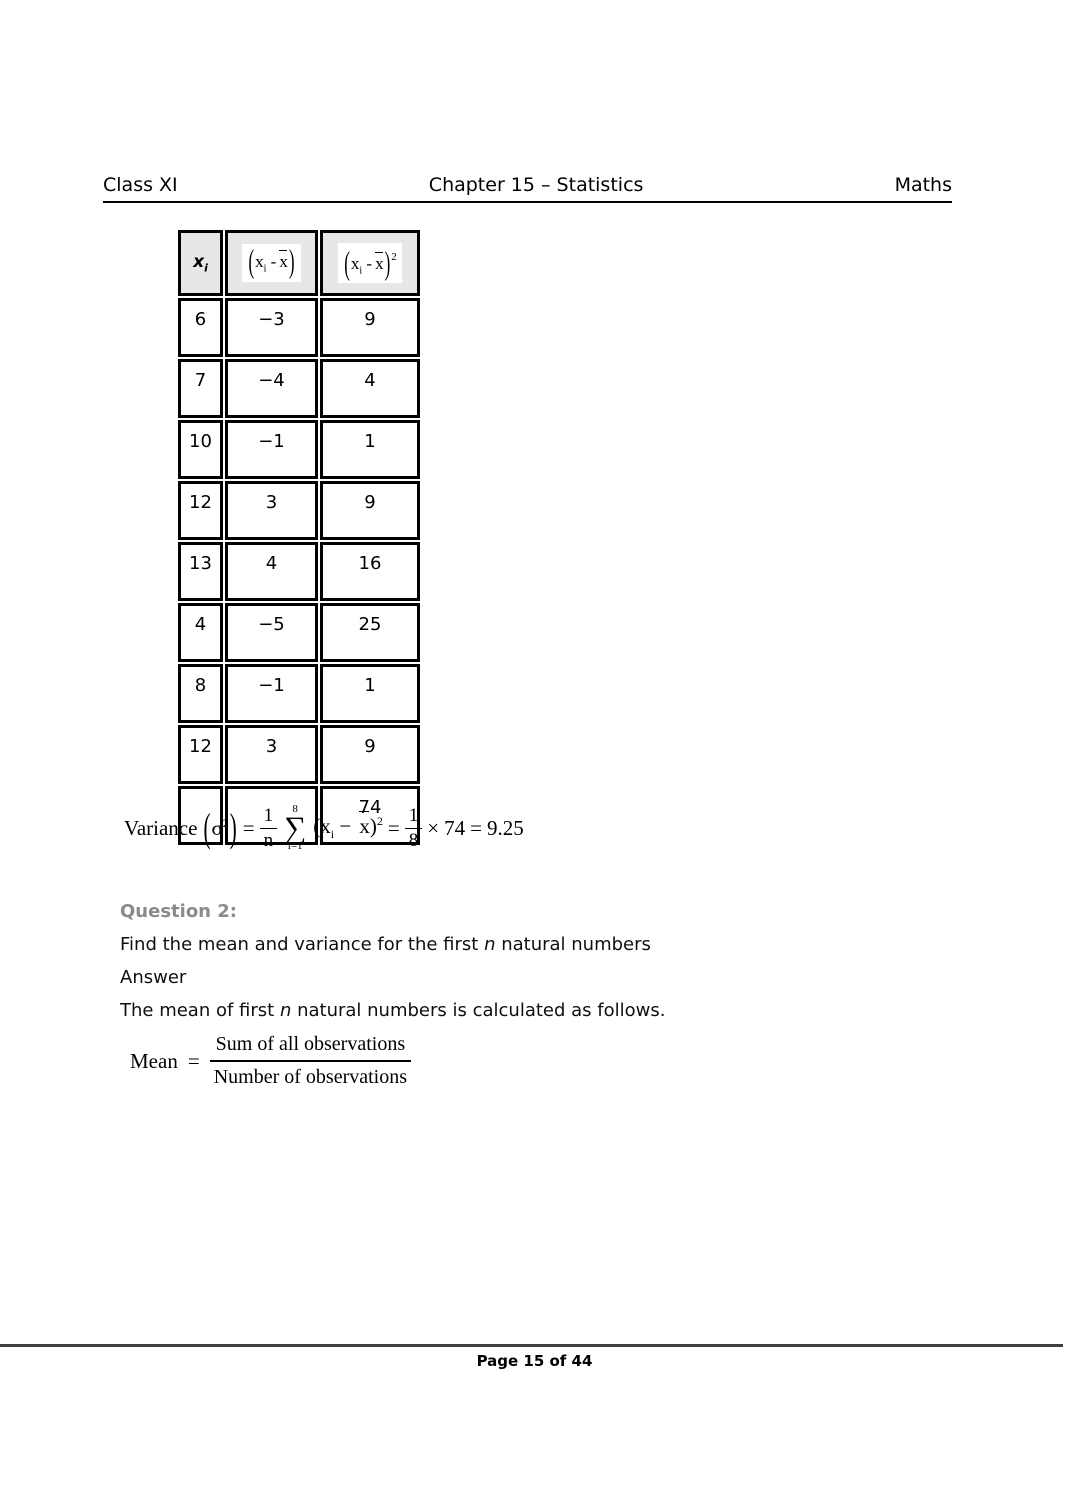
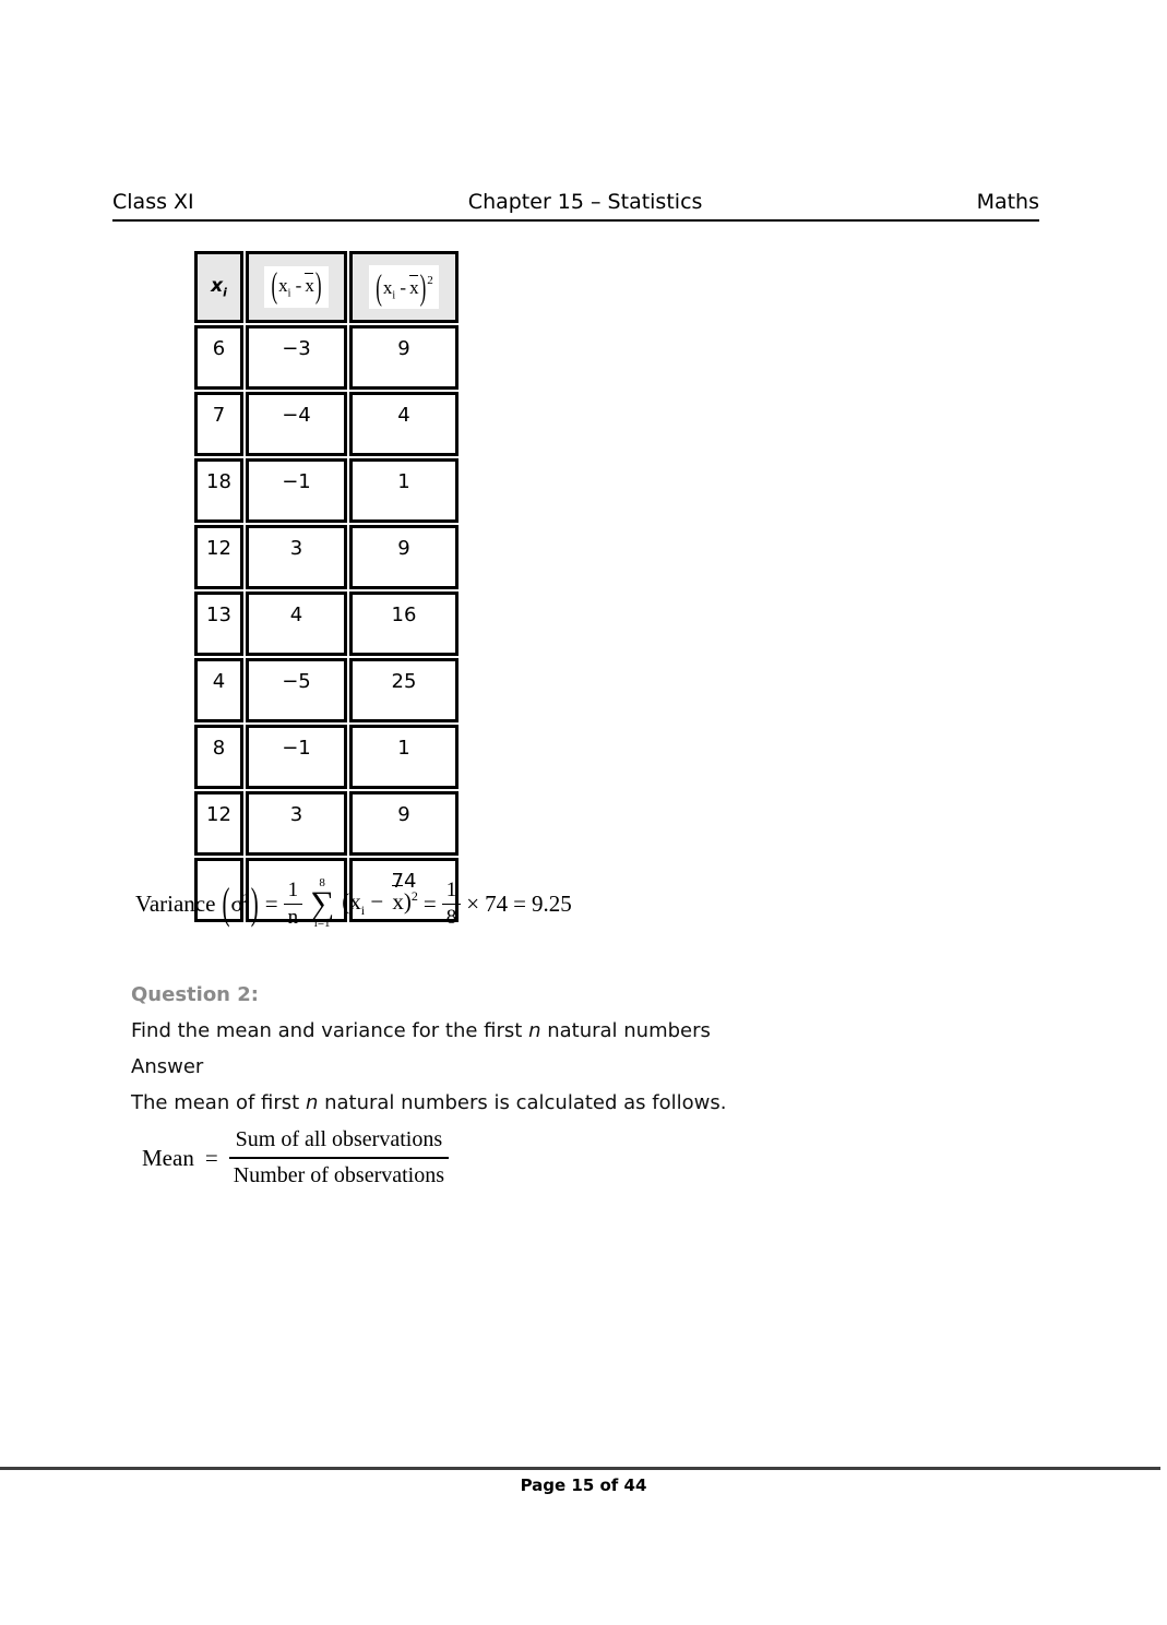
  Class XI
  Chapter 15 – Statistics
  Maths
  xi	(xi - x)	(xi - x)2
  6	−3	9
  7	−4	4
- 10	−1	1
+ 18	−1	1
  12	3	9
  13	4	16
  4	−5	25
  8	−1	1
  12	3	9
  		74
  Variance
  (σ2)
  =
  1
  n
  8
  ∑
  i=1
  (xi − x)2
  =
  1
  8
  ×
  74
  =
  9.25
  Question 2:
  Find the mean and variance for the first n natural numbers
  Answer
  The mean of first n natural numbers is calculated as follows.
  Mean
  =
  Sum of all observations
  Number of observations
  Page 15 of 44
